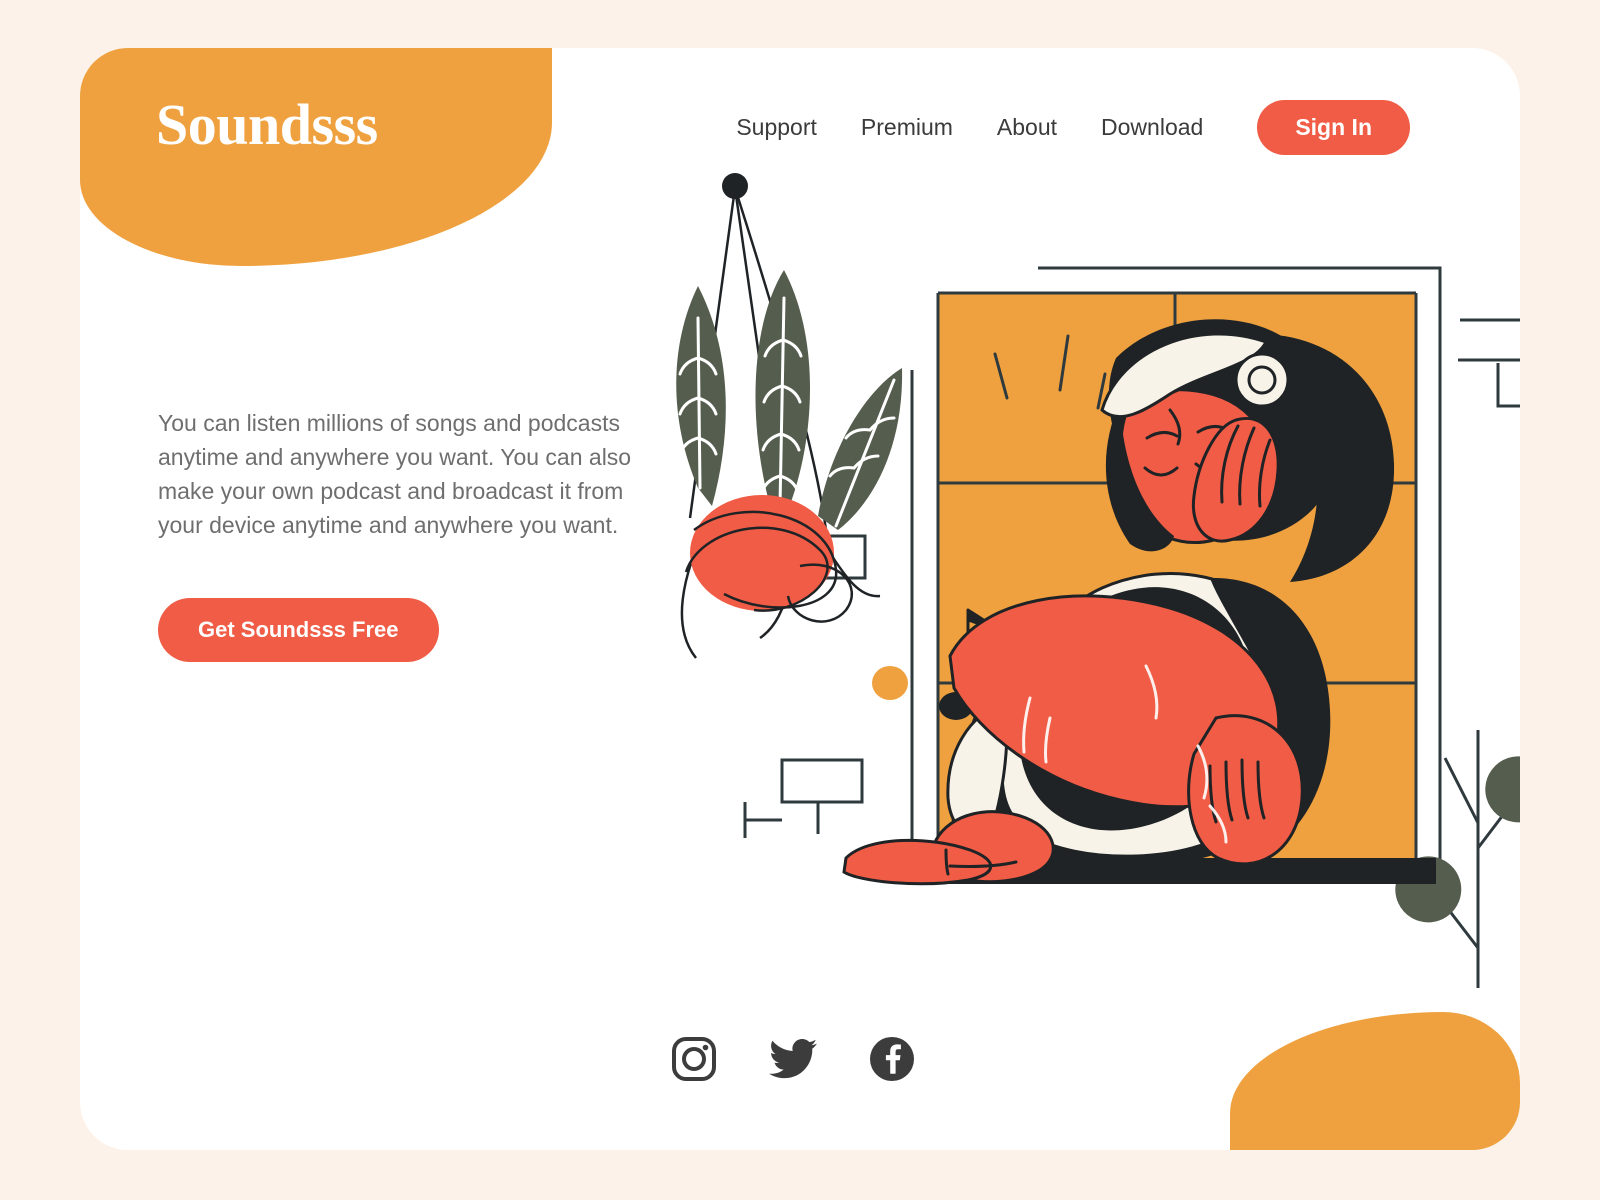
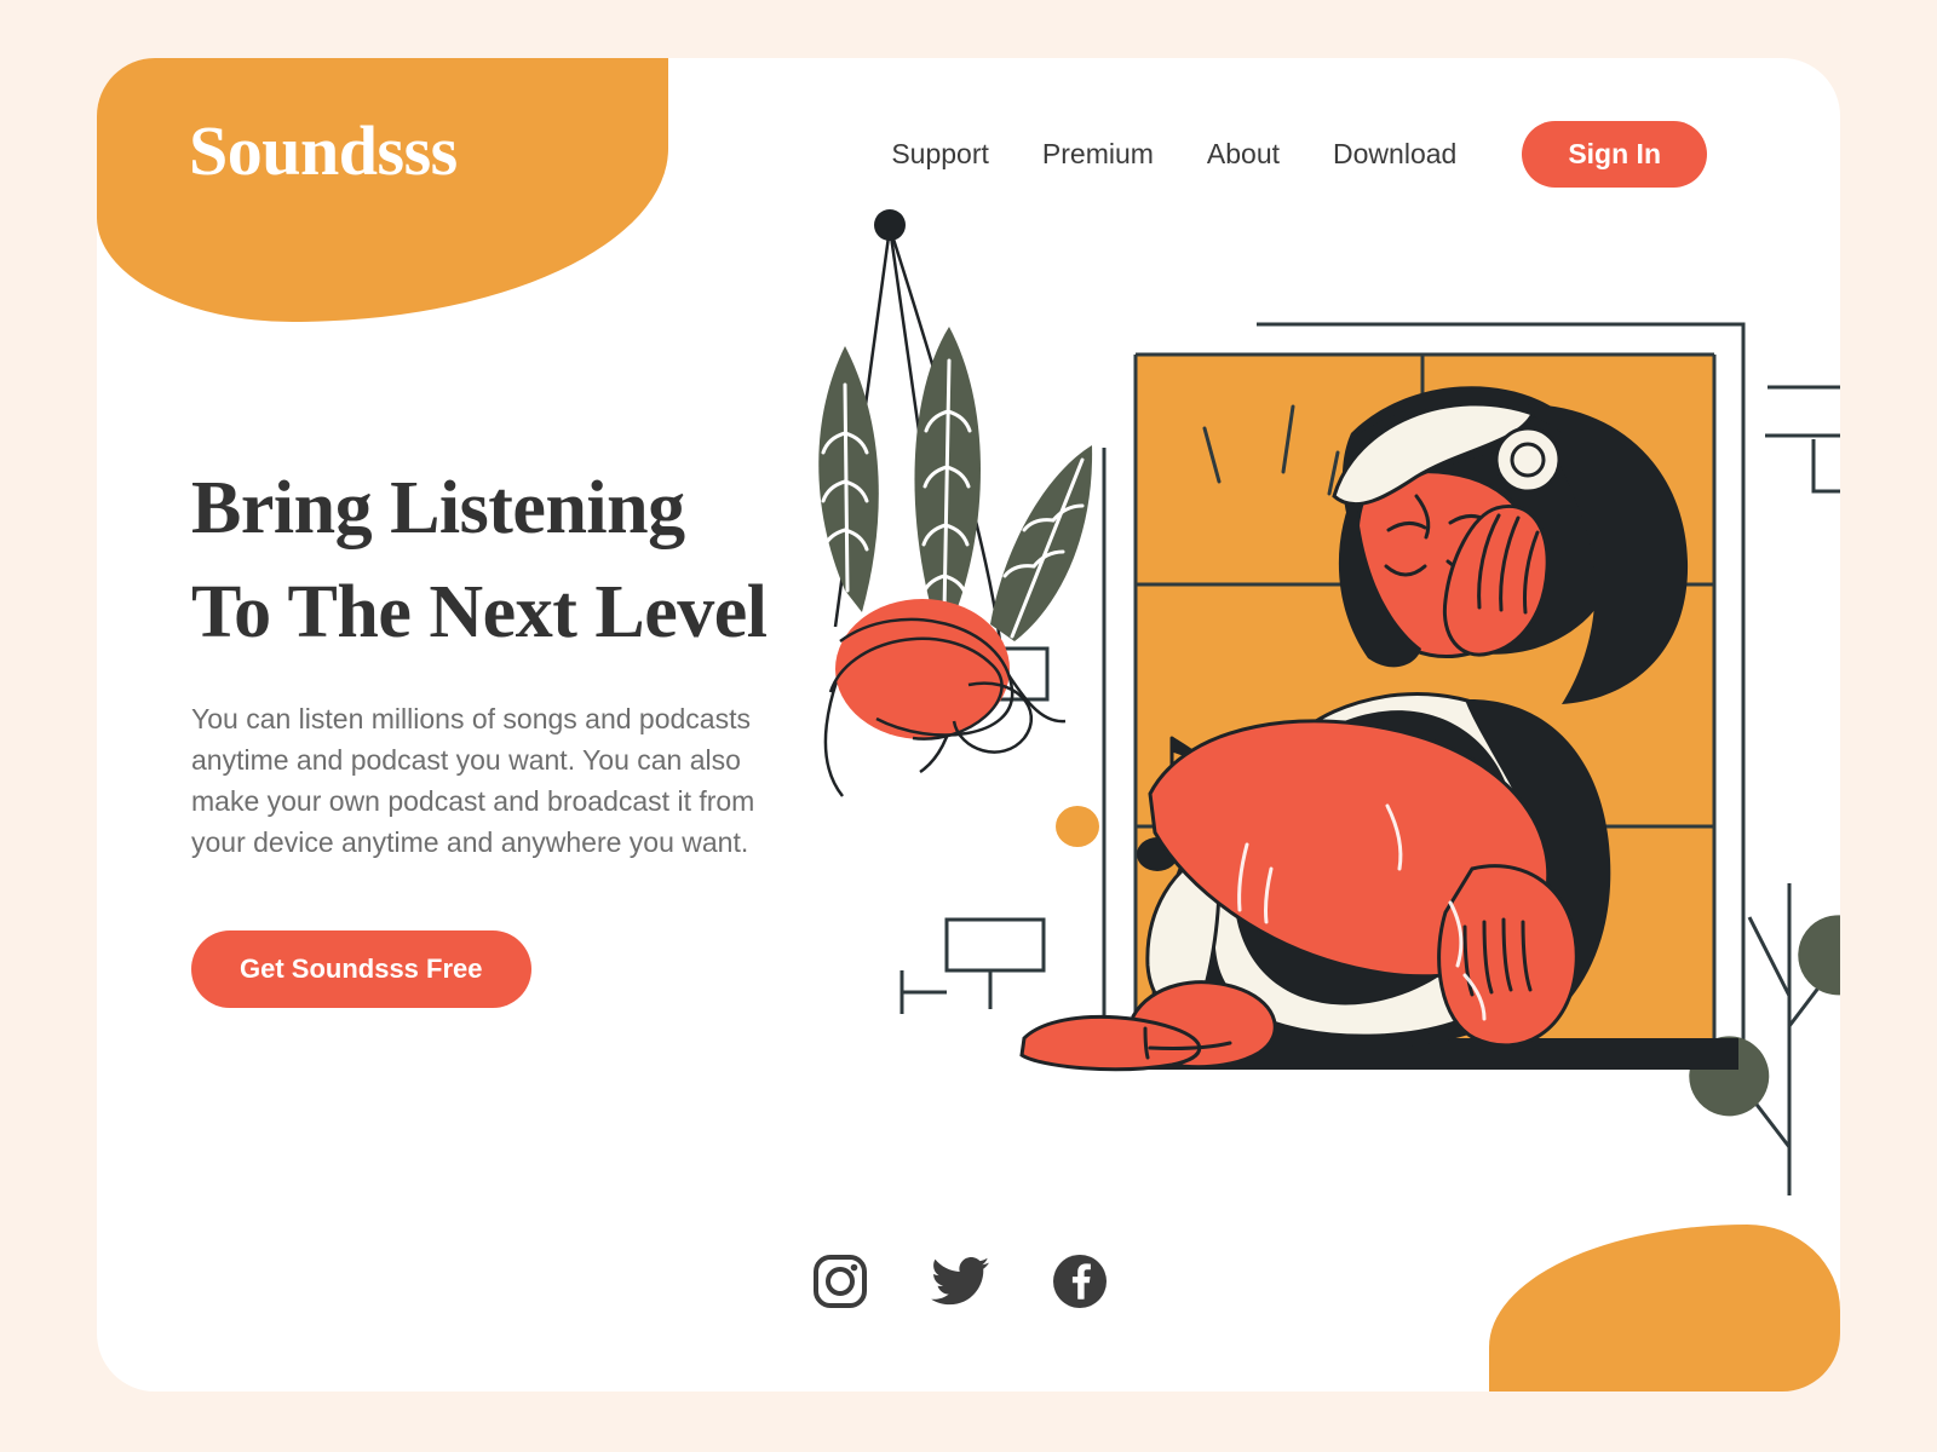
  Soundsss
  Support
  Premium
  About
  Download
  Sign In
+ Bring Listening
+ To The Next Level
- You can listen millions of songs and podcasts anytime and anywhere you want. You can also make your own podcast and broadcast it from your device anytime and anywhere you want.
+ You can listen millions of songs and podcasts anytime and podcast you want. You can also make your own podcast and broadcast it from your device anytime and anywhere you want.
  Get Soundsss Free
